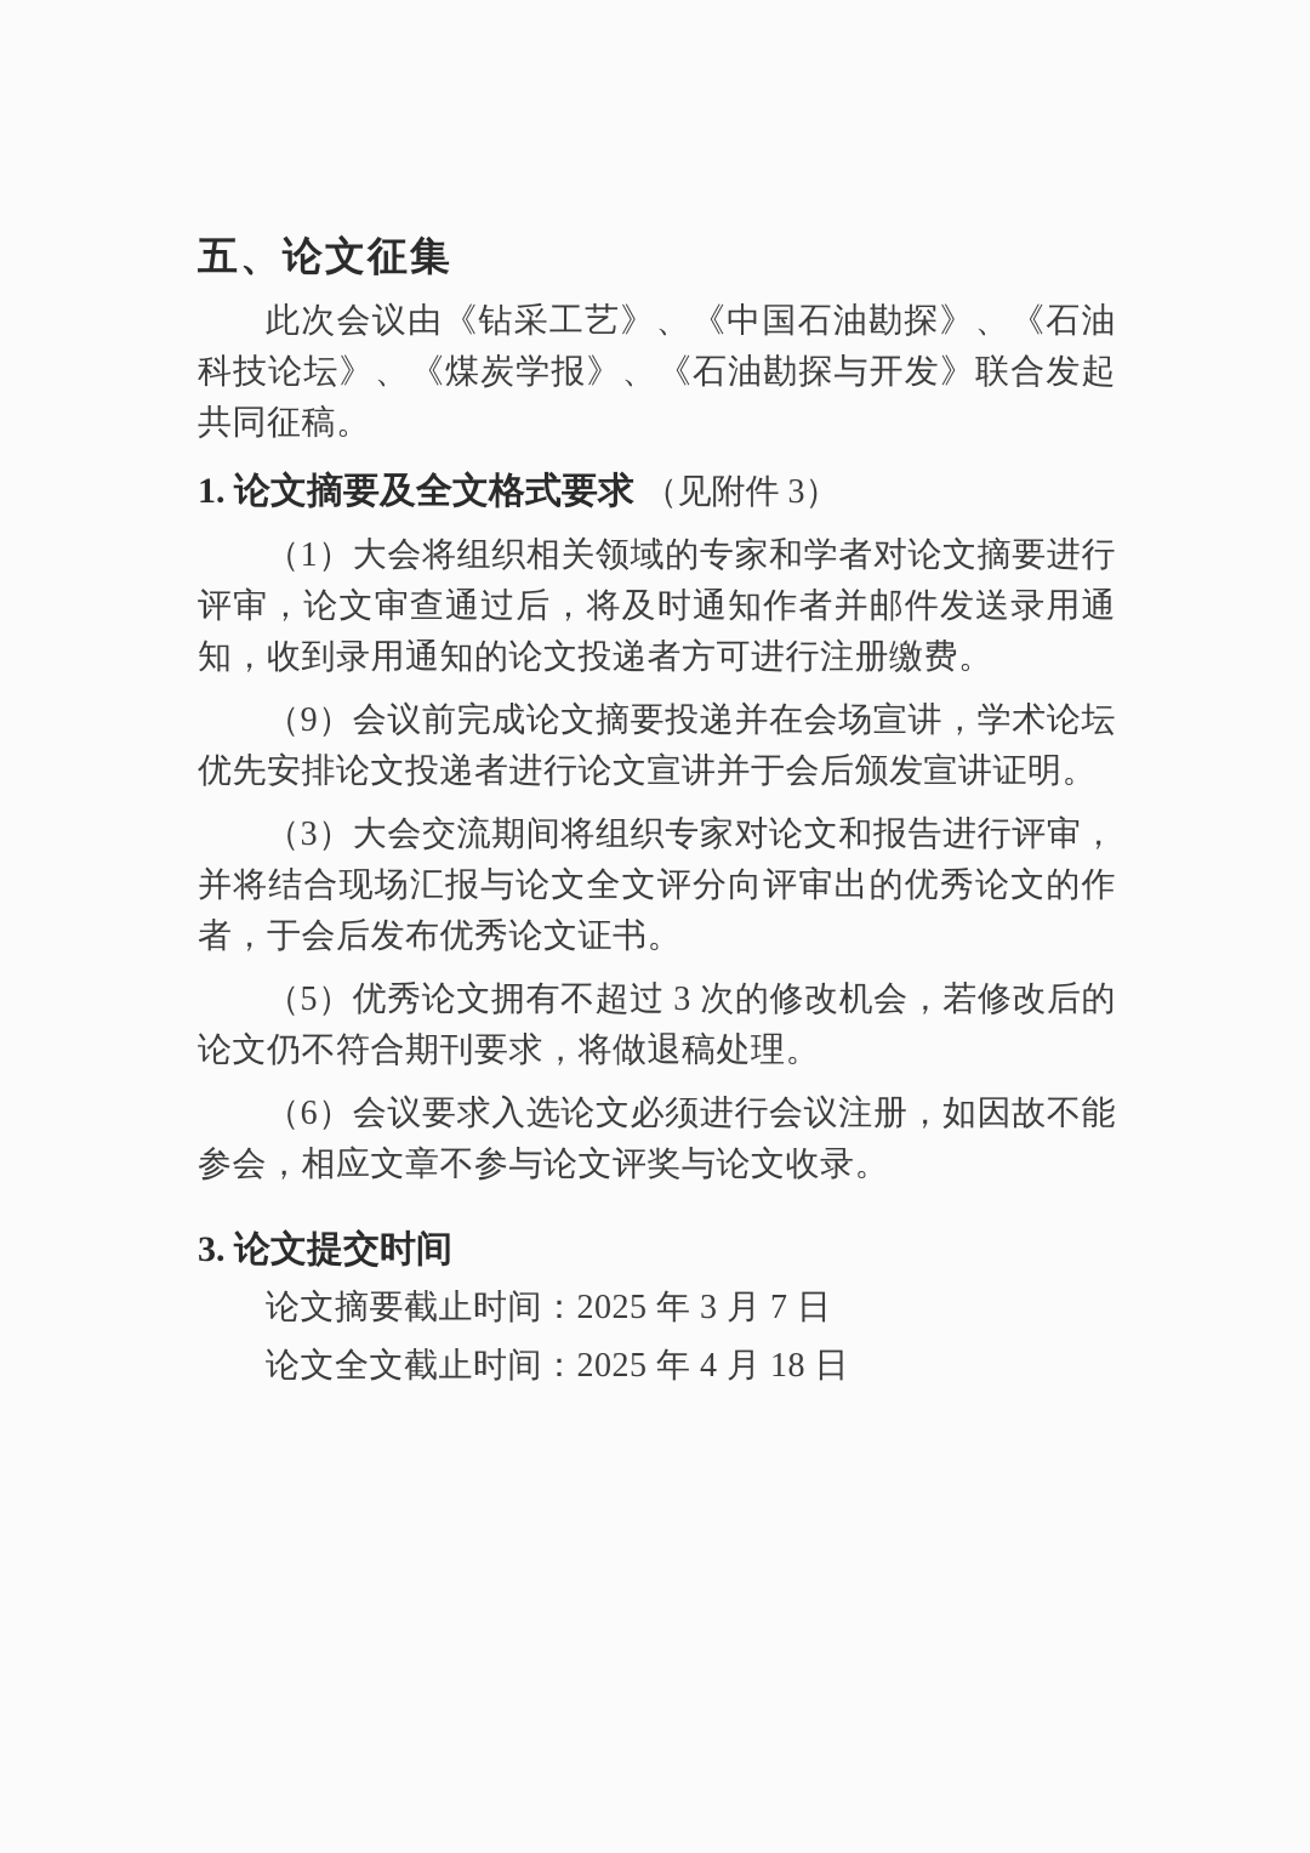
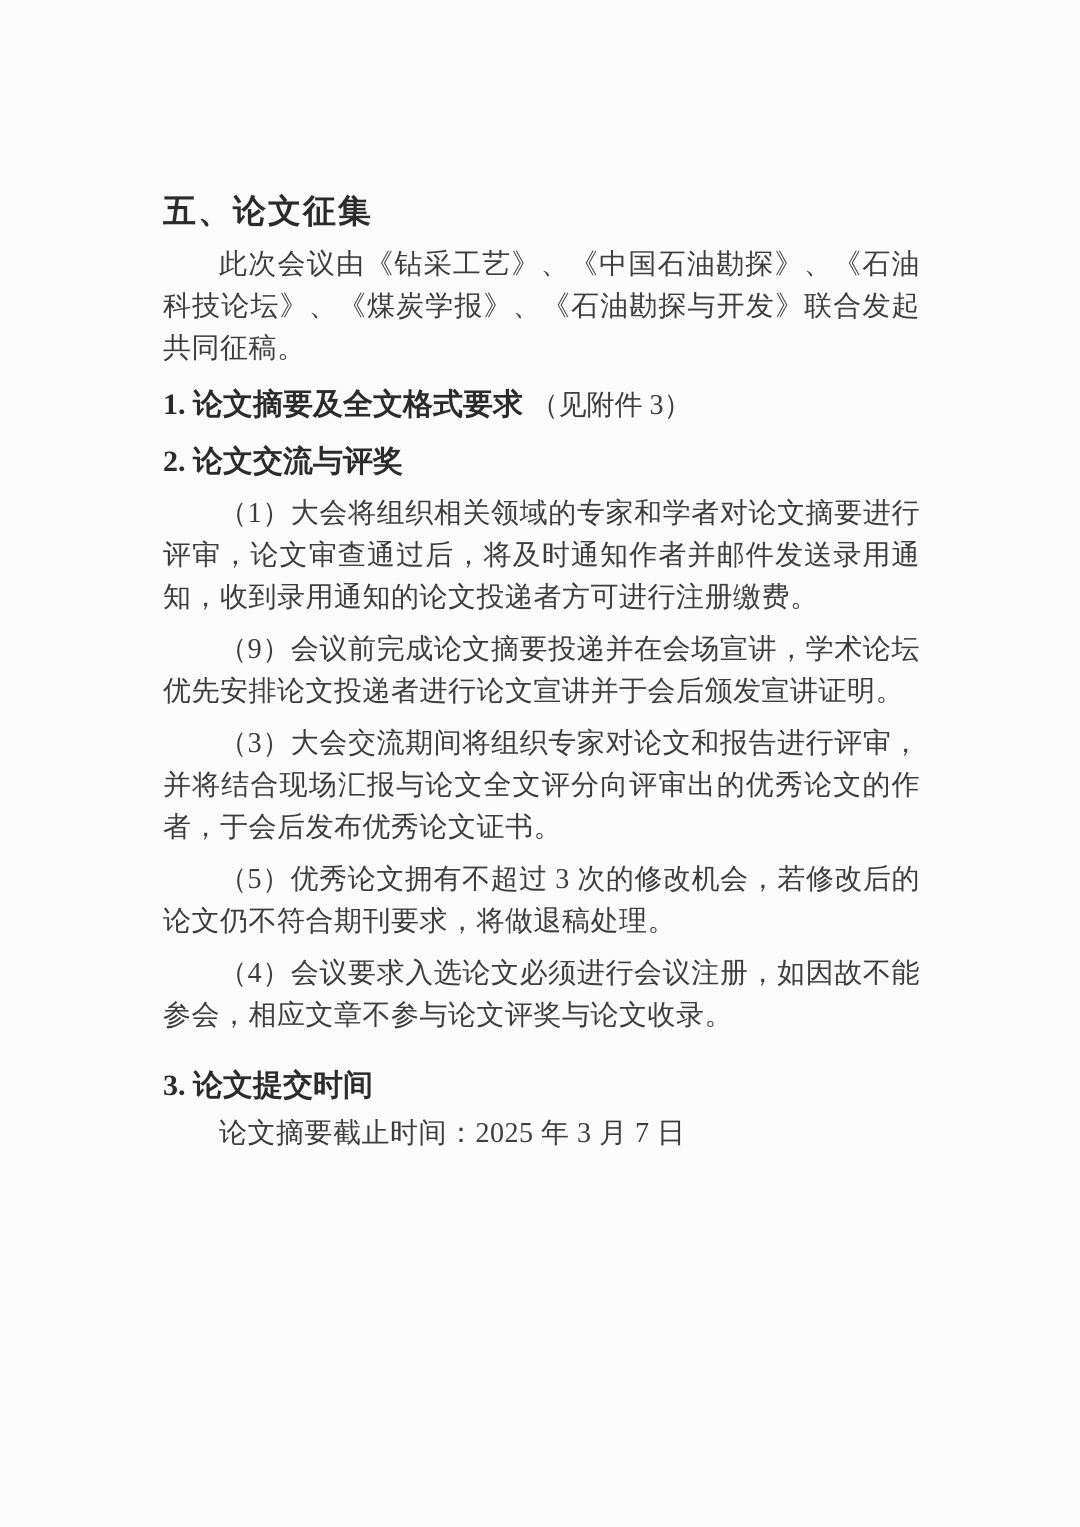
  五、论文征集
  此次会议由《钻采工艺》、《中国石油勘探》、《石油科技论坛》、《煤炭学报》、《石油勘探与开发》联合发起共同征稿。
  1. 论文摘要及全文格式要求 （见附件 3）
+ 2. 论文交流与评奖
  （1）大会将组织相关领域的专家和学者对论文摘要进行评审，论文审查通过后，将及时通知作者并邮件发送录用通知，收到录用通知的论文投递者方可进行注册缴费。
  （9）会议前完成论文摘要投递并在会场宣讲，学术论坛优先安排论文投递者进行论文宣讲并于会后颁发宣讲证明。
  （3）大会交流期间将组织专家对论文和报告进行评审，并将结合现场汇报与论文全文评分向评审出的优秀论文的作者，于会后发布优秀论文证书。
  （5）优秀论文拥有不超过 3 次的修改机会，若修改后的论文仍不符合期刊要求，将做退稿处理。
- （6）会议要求入选论文必须进行会议注册，如因故不能参会，相应文章不参与论文评奖与论文收录。
+ （4）会议要求入选论文必须进行会议注册，如因故不能参会，相应文章不参与论文评奖与论文收录。
  3. 论文提交时间
  论文摘要截止时间：2025 年 3 月 7 日
- 论文全文截止时间：2025 年 4 月 18 日
